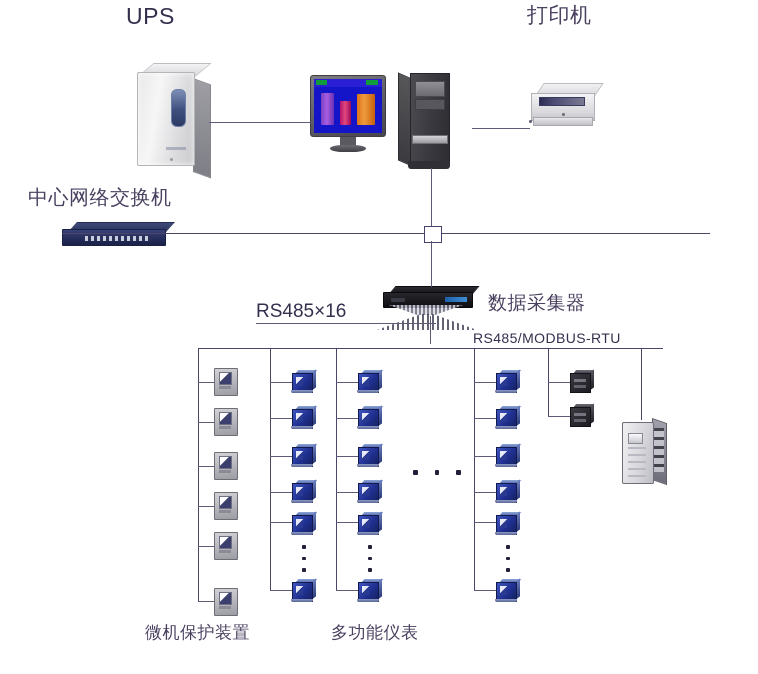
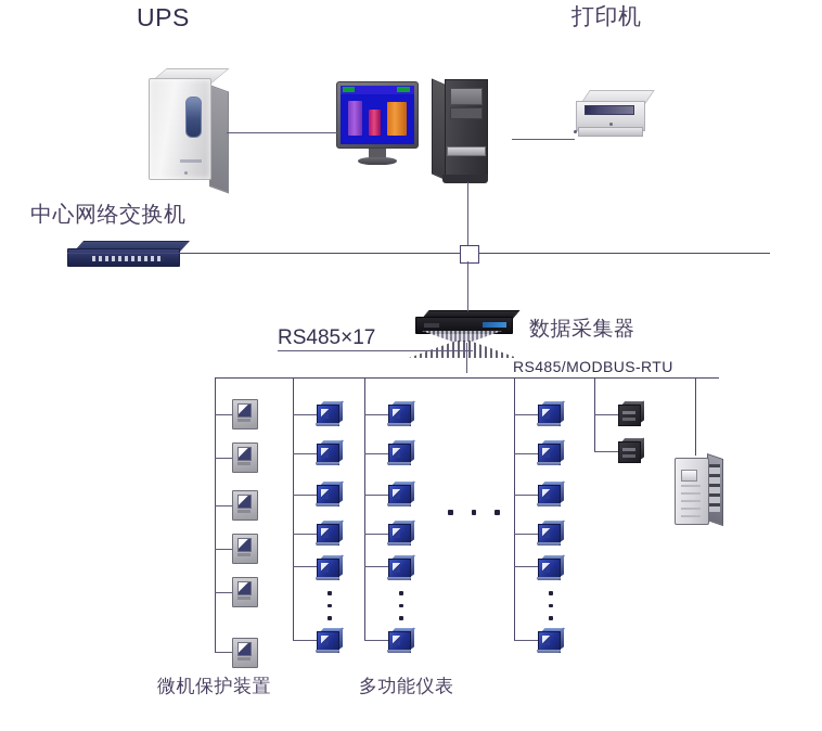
  UPS
  打印机
  中心网络交换机
- RS485×16
+ RS485×17
  数据采集器
  RS485/MODBUS-RTU
  微机保护装置
  多功能仪表
